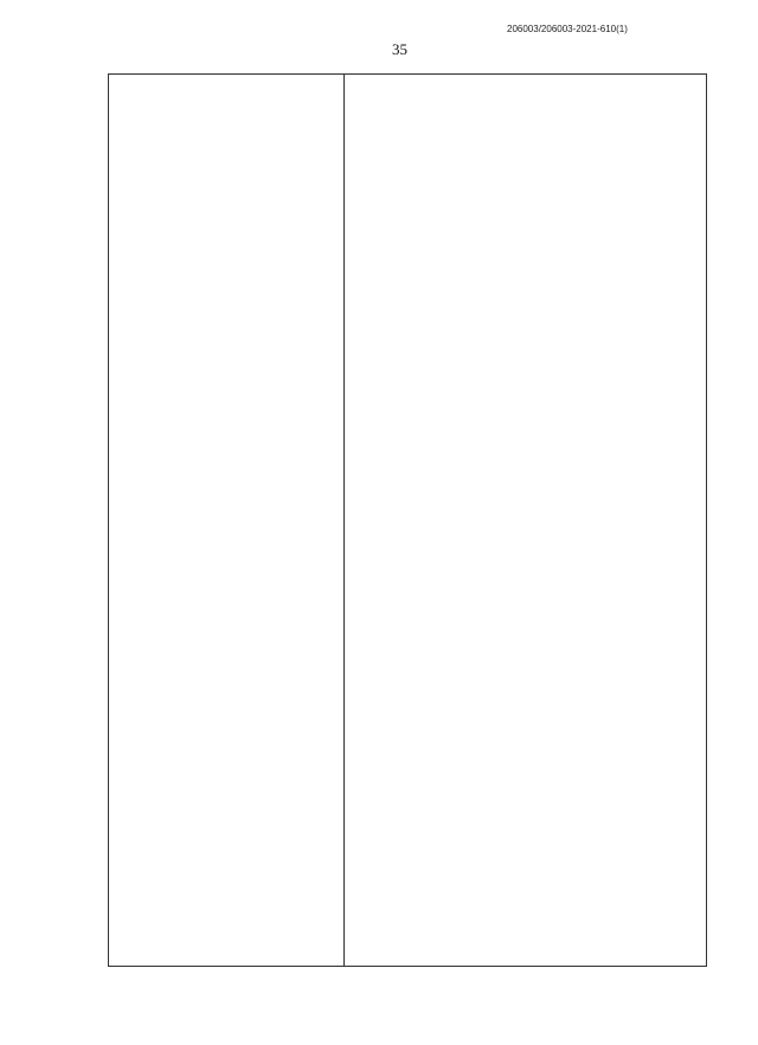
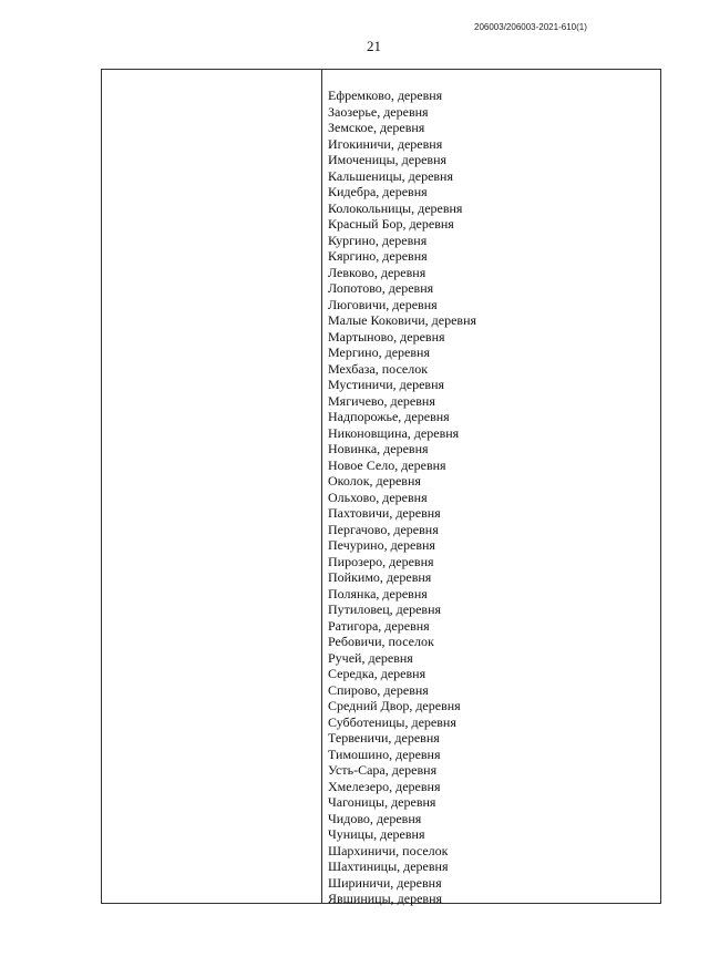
  206003/206003-2021-610(1)
- 35
+ 21
+ Ефремково, деревня
+ Заозерье, деревня
+ Земское, деревня
+ Игокиничи, деревня
+ Имоченицы, деревня
+ Кальшеницы, деревня
+ Кидебра, деревня
+ Колокольницы, деревня
+ Красный Бор, деревня
+ Кургино, деревня
+ Кяргино, деревня
+ Левково, деревня
+ Лопотово, деревня
+ Люговичи, деревня
+ Малые Коковичи, деревня
+ Мартыново, деревня
+ Мергино, деревня
+ Мехбаза, поселок
+ Мустиничи, деревня
+ Мягичево, деревня
+ Надпорожье, деревня
+ Никоновщина, деревня
+ Новинка, деревня
+ Новое Село, деревня
+ Околок, деревня
+ Ольхово, деревня
+ Пахтовичи, деревня
+ Пергачово, деревня
+ Печурино, деревня
+ Пирозеро, деревня
+ Пойкимо, деревня
+ Полянка, деревня
+ Путиловец, деревня
+ Ратигора, деревня
+ Ребовичи, поселок
+ Ручей, деревня
+ Середка, деревня
+ Спирово, деревня
+ Средний Двор, деревня
+ Субботеницы, деревня
+ Тервеничи, деревня
+ Тимошино, деревня
+ Усть-Сара, деревня
+ Хмелезеро, деревня
+ Чагоницы, деревня
+ Чидово, деревня
+ Чуницы, деревня
+ Шархиничи, поселок
+ Шахтиницы, деревня
+ Шириничи, деревня
+ Явшиницы, деревня
